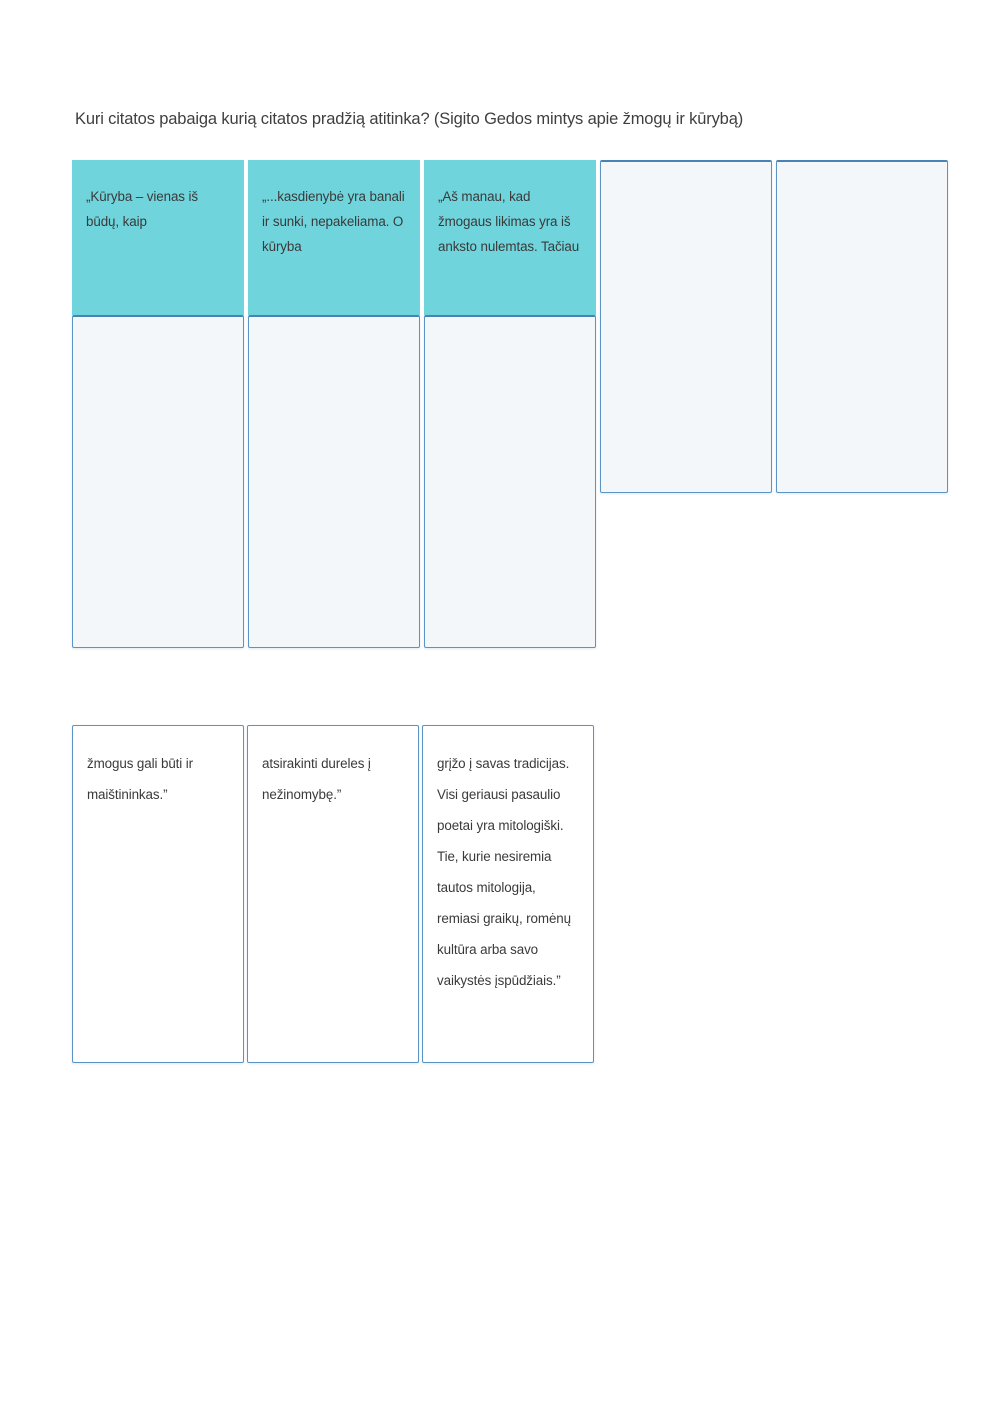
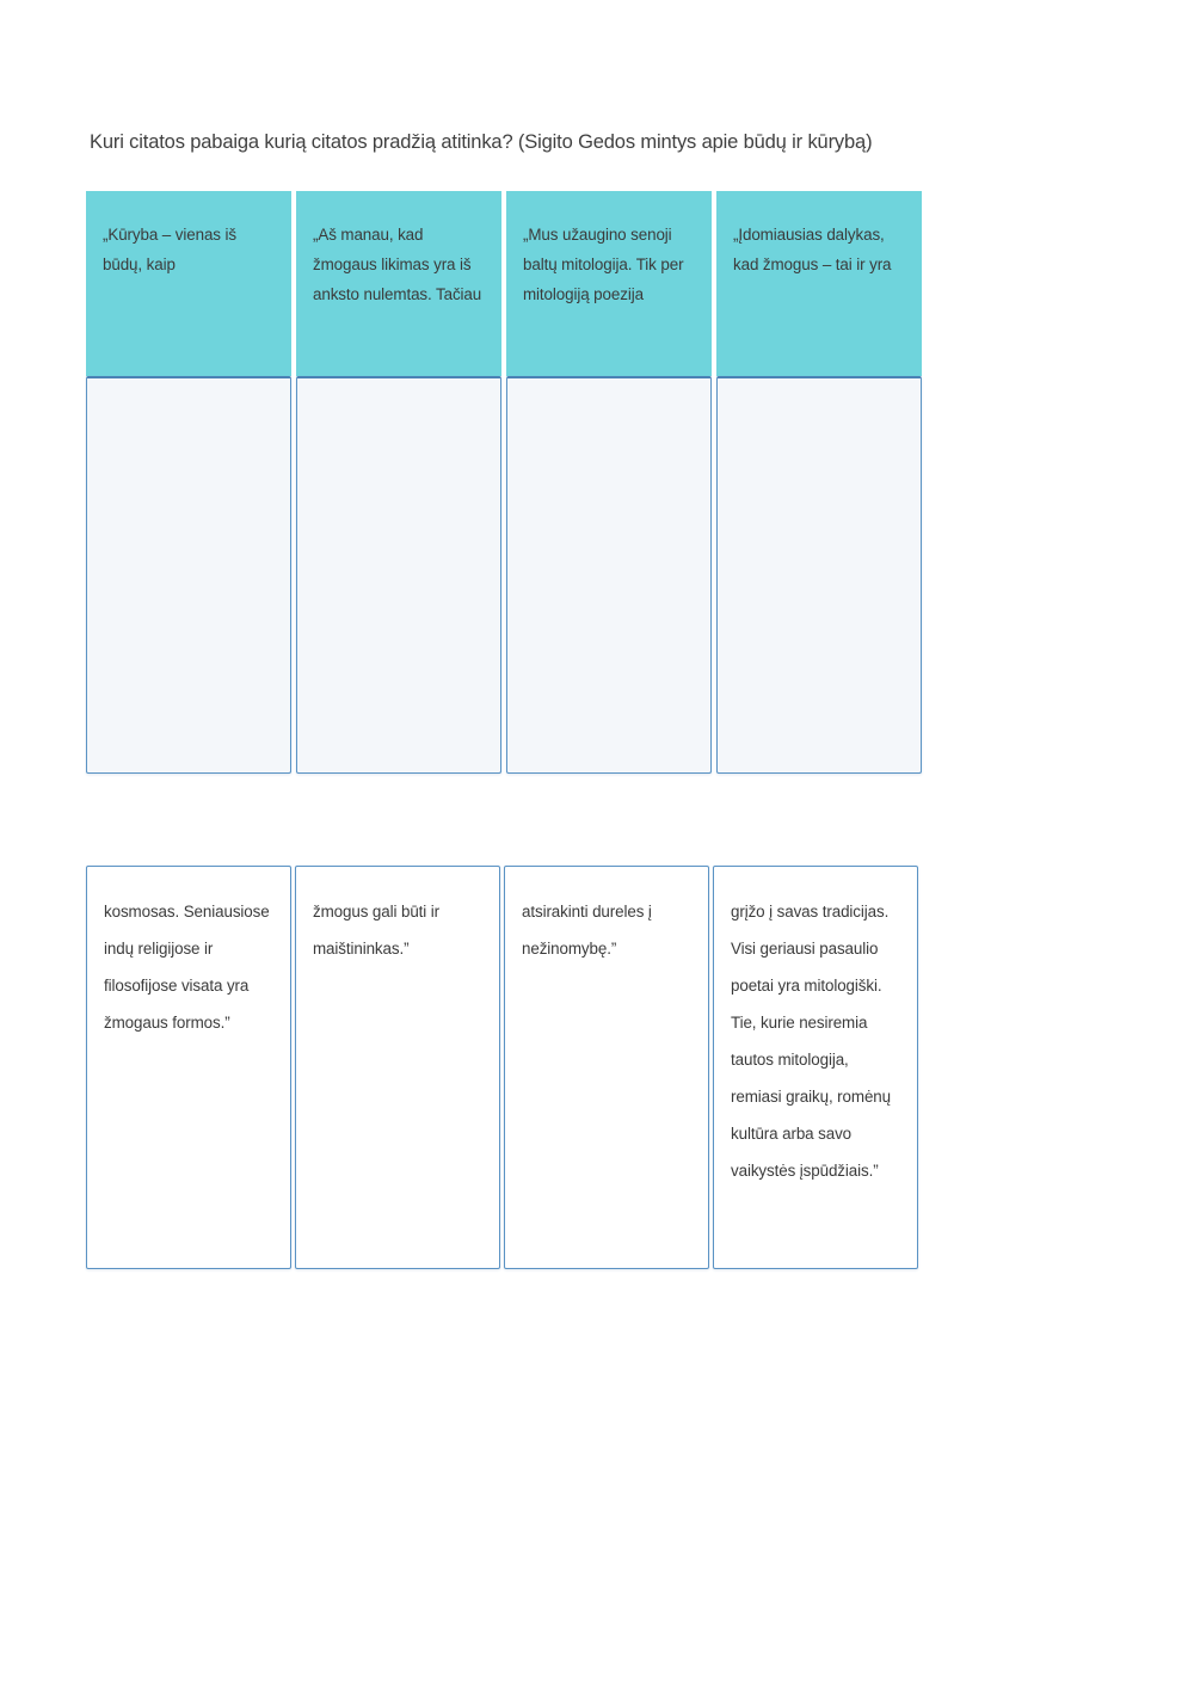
- Kuri citatos pabaiga kurią citatos pradžią atitinka? (Sigito Gedos mintys apie žmogų ir kūrybą)
+ Kuri citatos pabaiga kurią citatos pradžią atitinka? (Sigito Gedos mintys apie būdų ir kūrybą)
  „Kūryba – vienas iš būdų, kaip
- „...kasdienybė yra banali ir sunki, nepakeliama. O kūryba
  „Aš manau, kad žmogaus likimas yra iš anksto nulemtas. Tačiau
+ „Mus užaugino senoji baltų mitologija. Tik per mitologiją poezija
+ „Įdomiausias dalykas, kad žmogus – tai ir yra
+ kosmosas. Seniausiose indų religijose ir filosofijose visata yra žmogaus formos.”
  žmogus gali būti ir maištininkas.”
  atsirakinti dureles į nežinomybę.”
  grįžo į savas tradicijas. Visi geriausi pasaulio poetai yra mitologiški. Tie, kurie nesiremia tautos mitologija, remiasi graikų, romėnų kultūra arba savo vaikystės įspūdžiais.”
